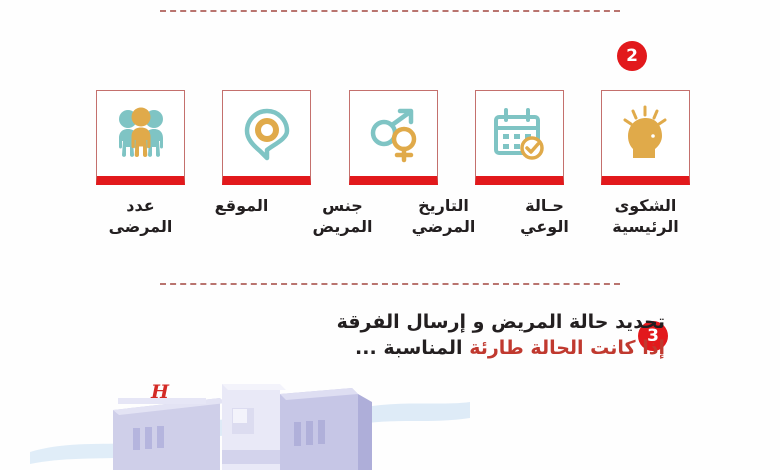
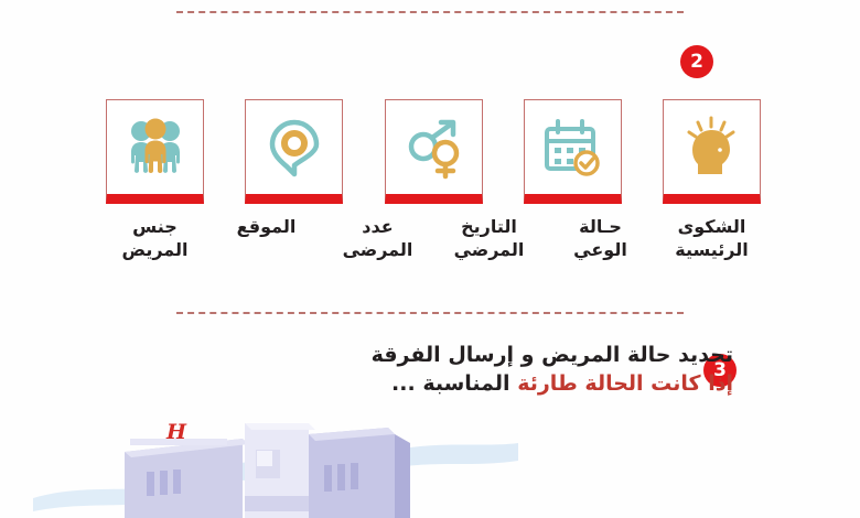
  2
- عدد المرضى
+ جنس المريض
  الموقع
- جنس المريض
+ عدد المرضى
  التاريخ المرضي
  حـالة الوعي
  الشكوى الرئيسية
  3
  تحديد حالة المريض و إرسال الفرقة
  إذا كانت الحالة طارئة المناسبة ...
  H
